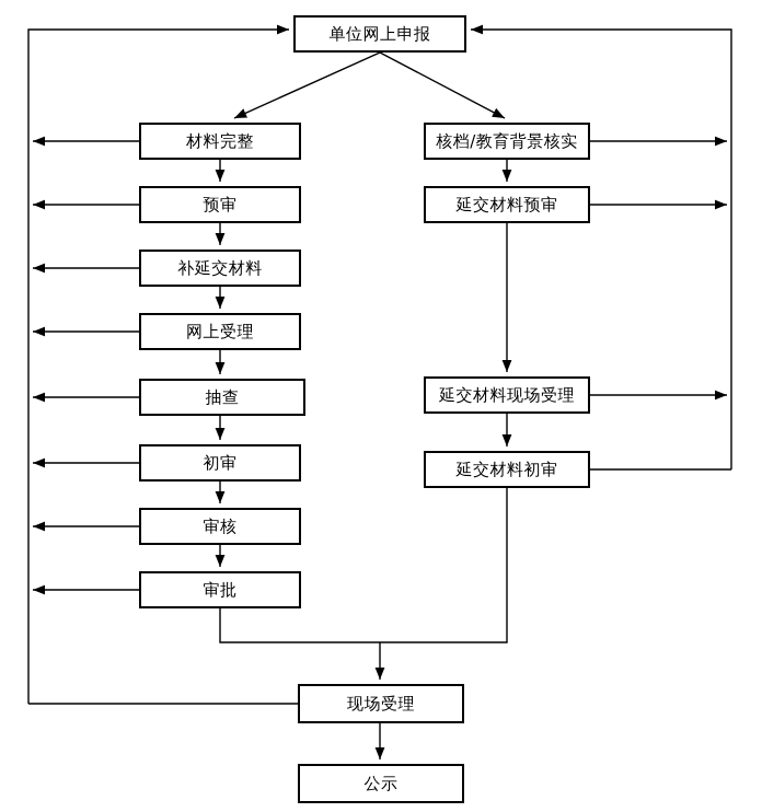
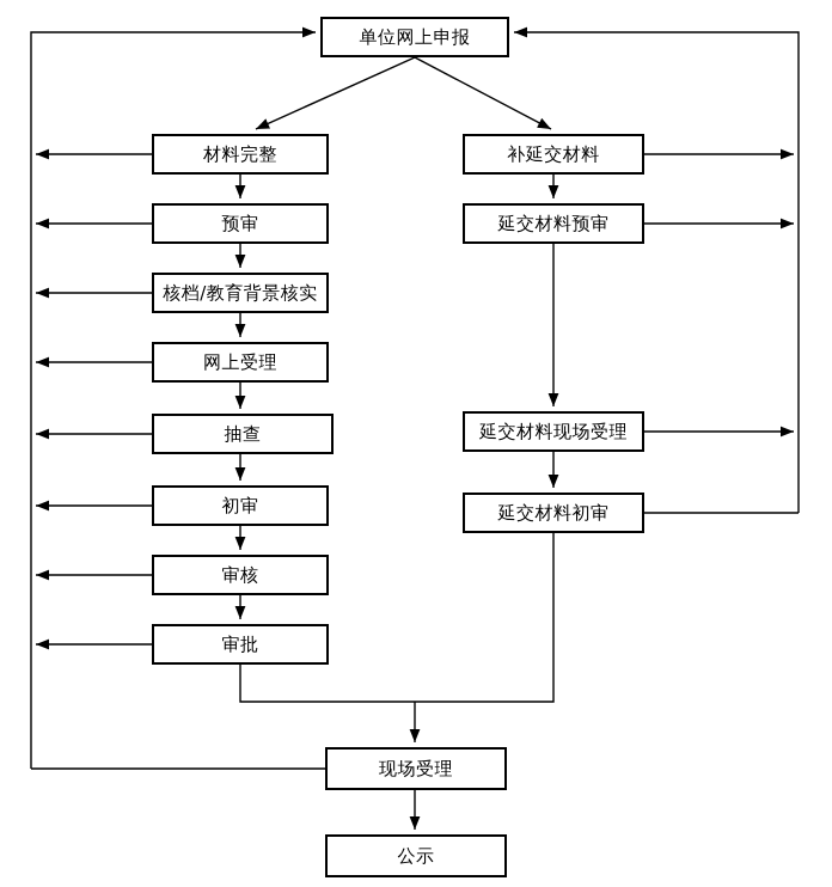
  单位网上申报
  材料完整
  预审
- 补延交材料
+ 核档/教育背景核实
  网上受理
  抽查
  初审
  审核
  审批
- 核档/教育背景核实
+ 补延交材料
  延交材料预审
  延交材料现场受理
  延交材料初审
  现场受理
  公示
